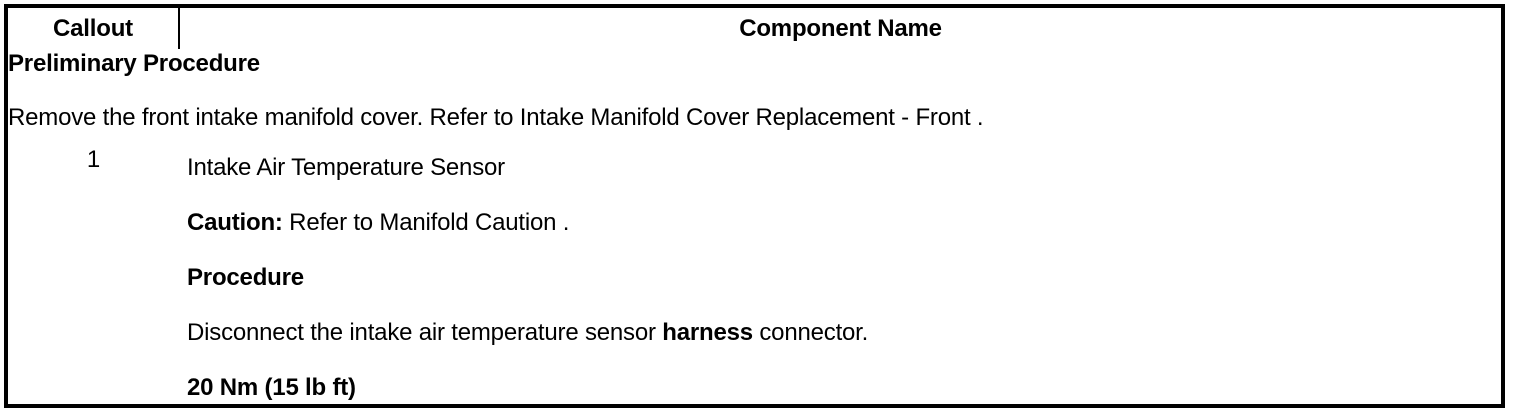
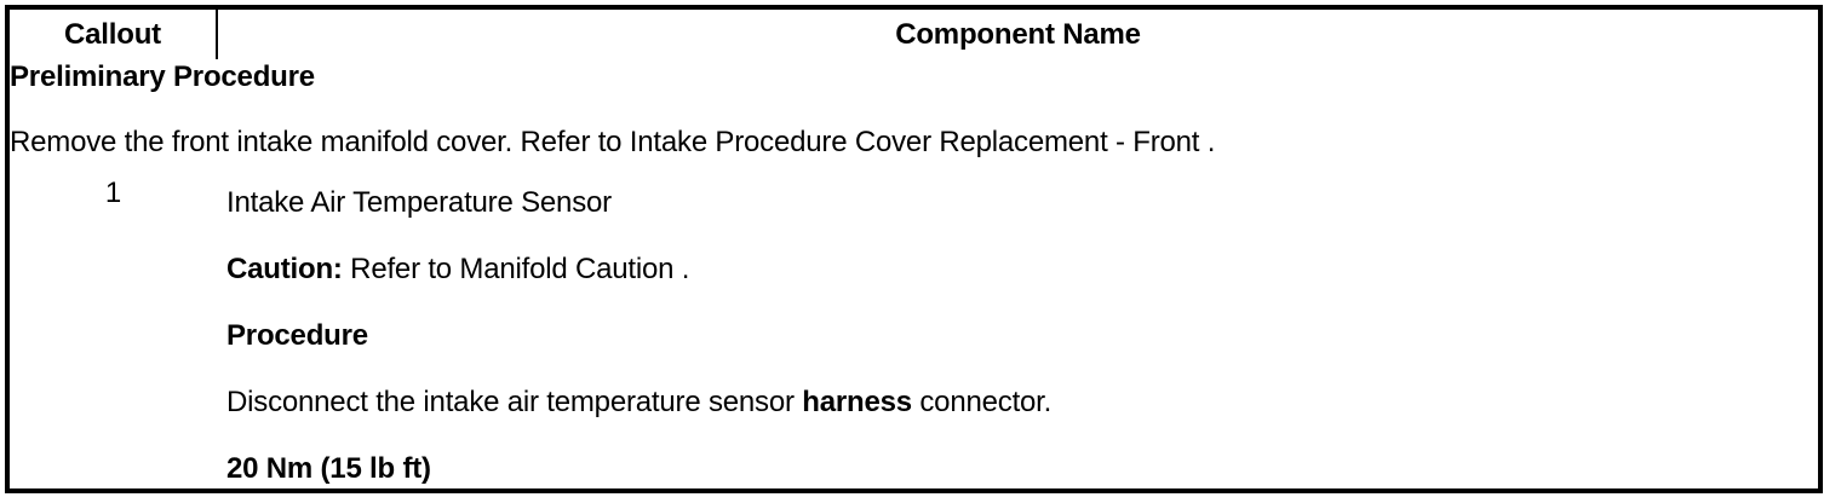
  Callout	Component Name
- Preliminary Procedure Remove the front intake manifold cover. Refer to Intake Manifold Cover Replacement - Front .
+ Preliminary Procedure Remove the front intake manifold cover. Refer to Intake Procedure Cover Replacement - Front .
  1	Intake Air Temperature Sensor Caution: Refer to Manifold Caution . Procedure Disconnect the intake air temperature sensor harness connector. 20 Nm (15 lb ft)
